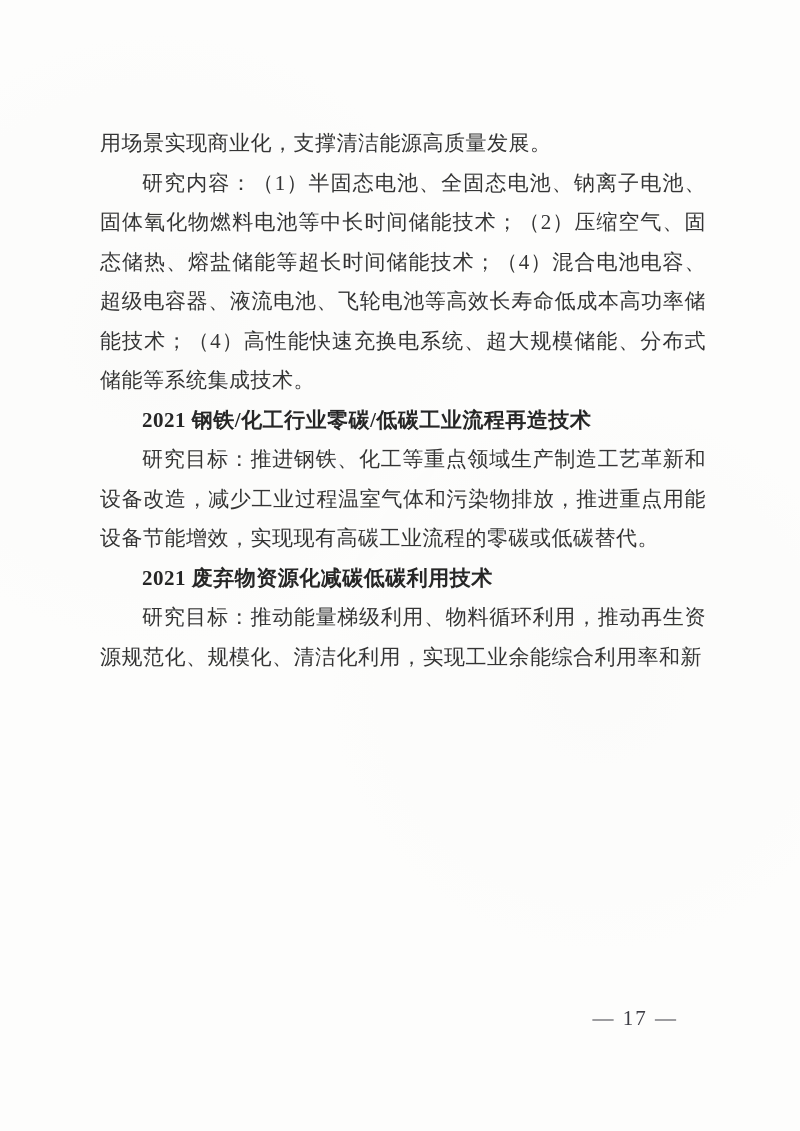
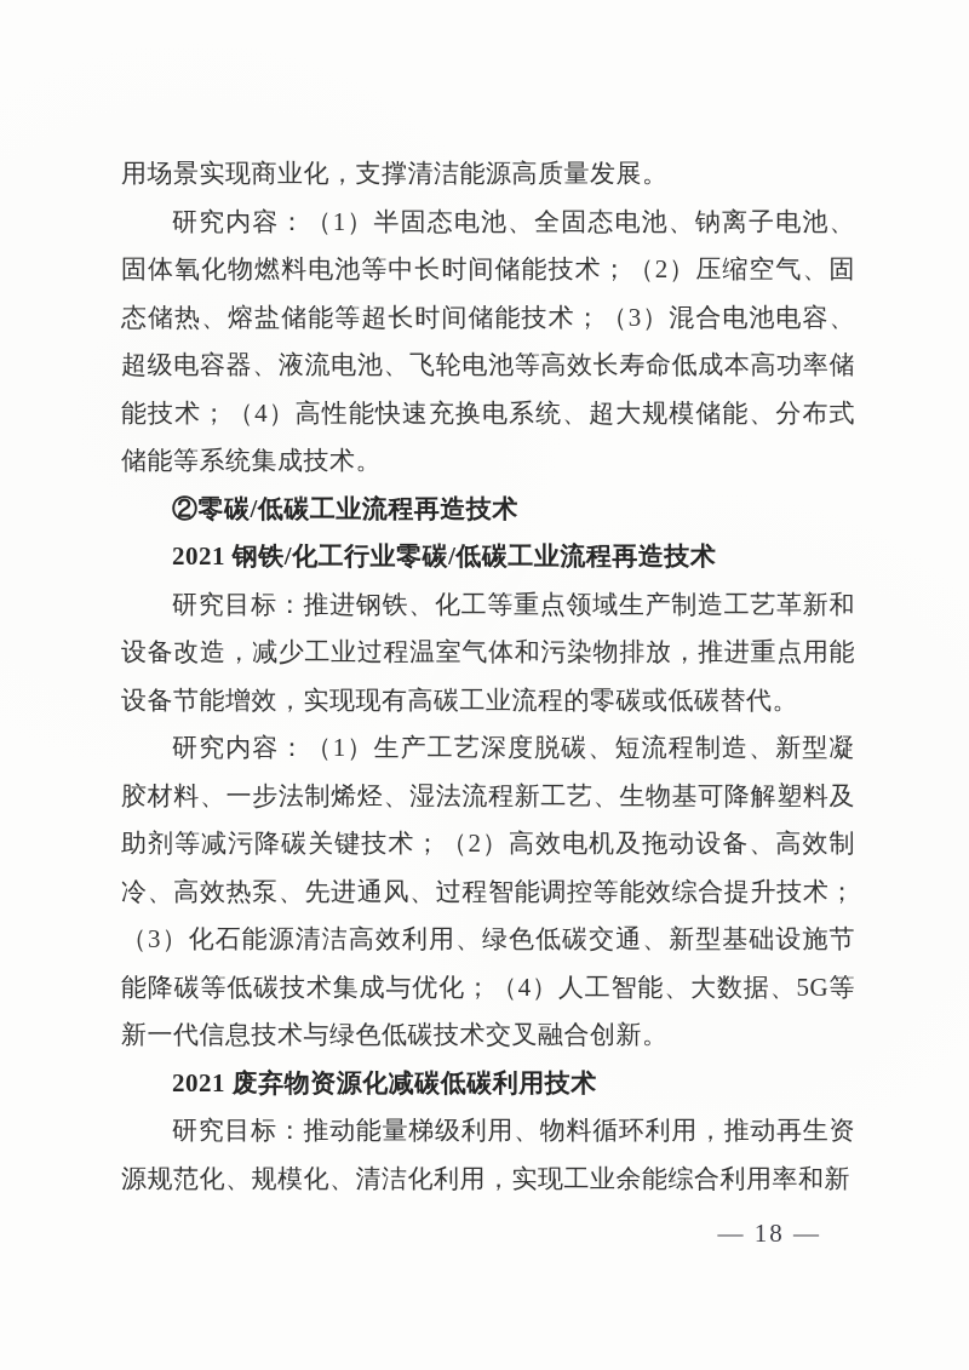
  用场景实现商业化，支撑清洁能源高质量发展。
- 研究内容：（1）半固态电池、全固态电池、钠离子电池、固体氧化物燃料电池等中长时间储能技术；（2）压缩空气、固态储热、熔盐储能等超长时间储能技术；（4）混合电池电容、超级电容器、液流电池、飞轮电池等高效长寿命低成本高功率储能技术；（4）高性能快速充换电系统、超大规模储能、分布式储能等系统集成技术。
+ 研究内容：（1）半固态电池、全固态电池、钠离子电池、固体氧化物燃料电池等中长时间储能技术；（2）压缩空气、固态储热、熔盐储能等超长时间储能技术；（3）混合电池电容、超级电容器、液流电池、飞轮电池等高效长寿命低成本高功率储能技术；（4）高性能快速充换电系统、超大规模储能、分布式储能等系统集成技术。
+ ②零碳/低碳工业流程再造技术
  2021 钢铁/化工行业零碳/低碳工业流程再造技术
  研究目标：推进钢铁、化工等重点领域生产制造工艺革新和设备改造，减少工业过程温室气体和污染物排放，推进重点用能设备节能增效，实现现有高碳工业流程的零碳或低碳替代。
+ 研究内容：（1）生产工艺深度脱碳、短流程制造、新型凝胶材料、一步法制烯烃、湿法流程新工艺、生物基可降解塑料及助剂等减污降碳关键技术；（2）高效电机及拖动设备、高效制冷、高效热泵、先进通风、过程智能调控等能效综合提升技术；（3）化石能源清洁高效利用、绿色低碳交通、新型基础设施节能降碳等低碳技术集成与优化；（4）人工智能、大数据、5G等新一代信息技术与绿色低碳技术交叉融合创新。
  2021 废弃物资源化减碳低碳利用技术
  研究目标：推动能量梯级利用、物料循环利用，推动再生资源规范化、规模化、清洁化利用，实现工业余能综合利用率和新
- — 17 —
+ — 18 —
